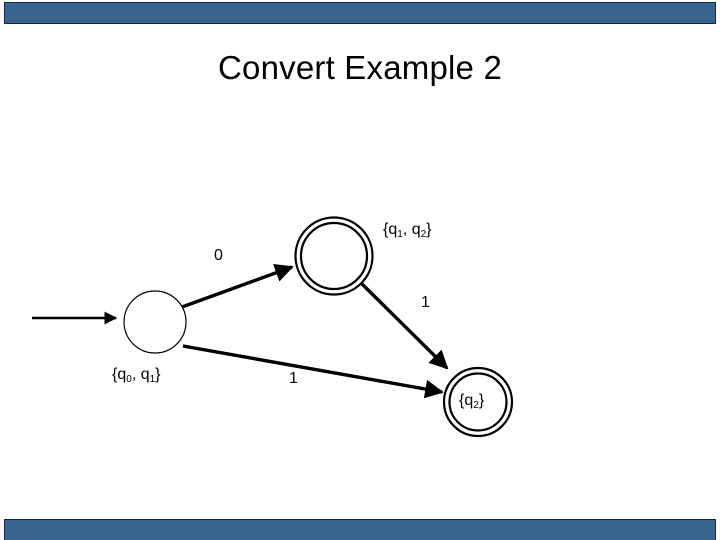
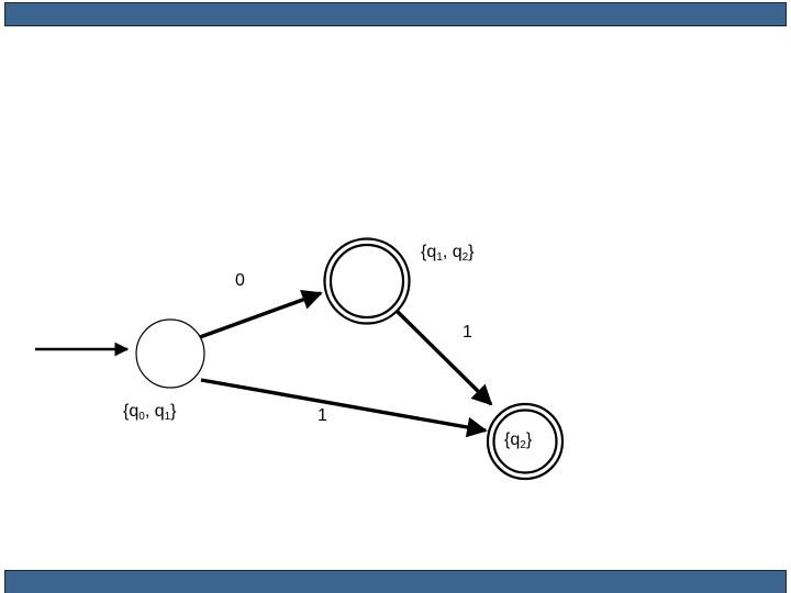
- Convert Example 2
  {q0, q1}
  {q1, q2}
  {q2}
  0
  1
  1
